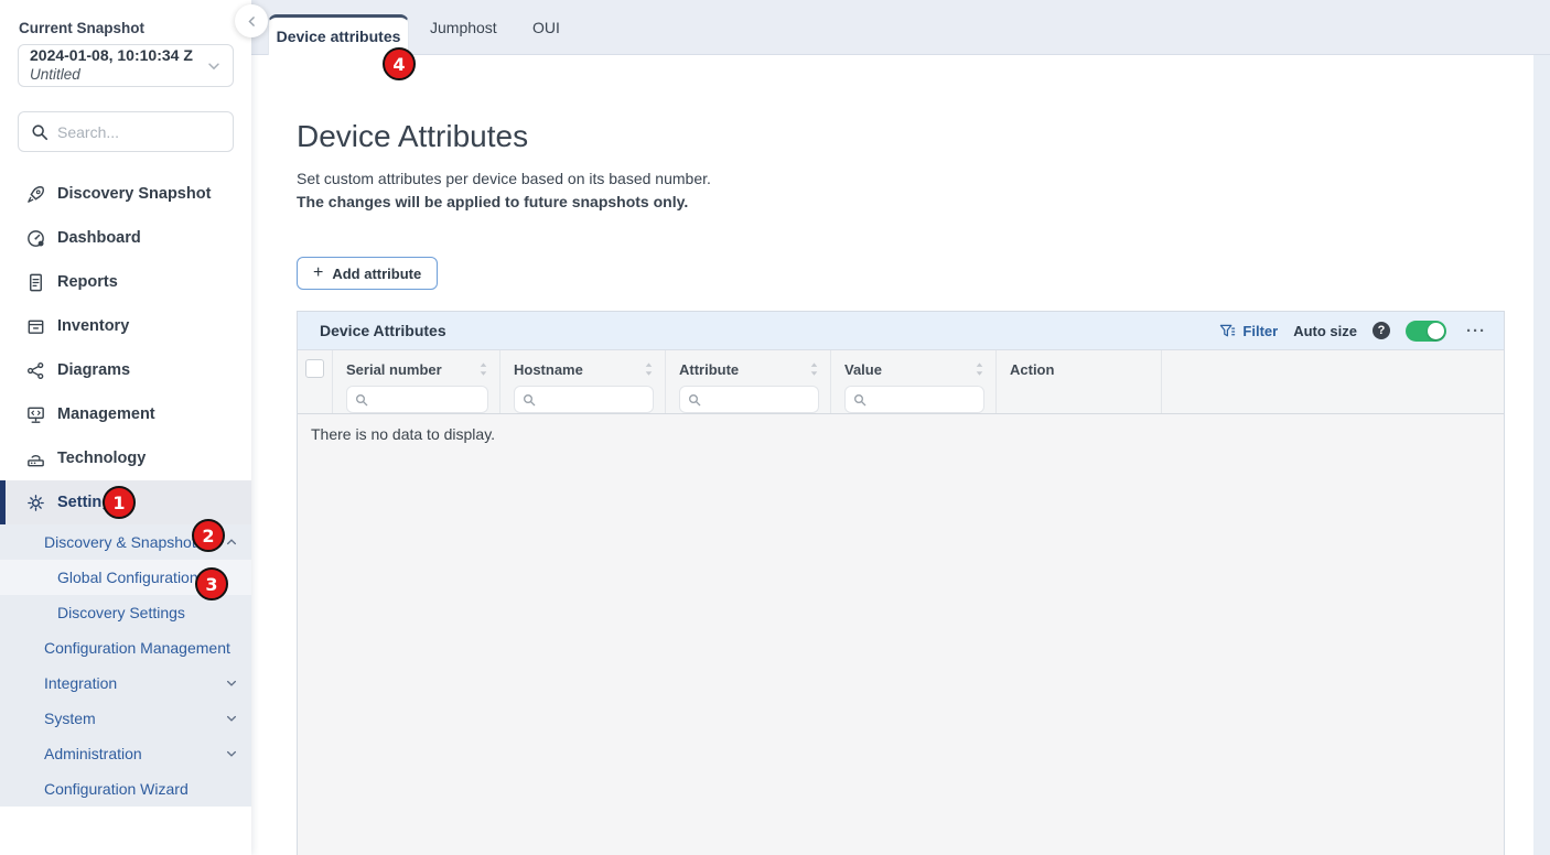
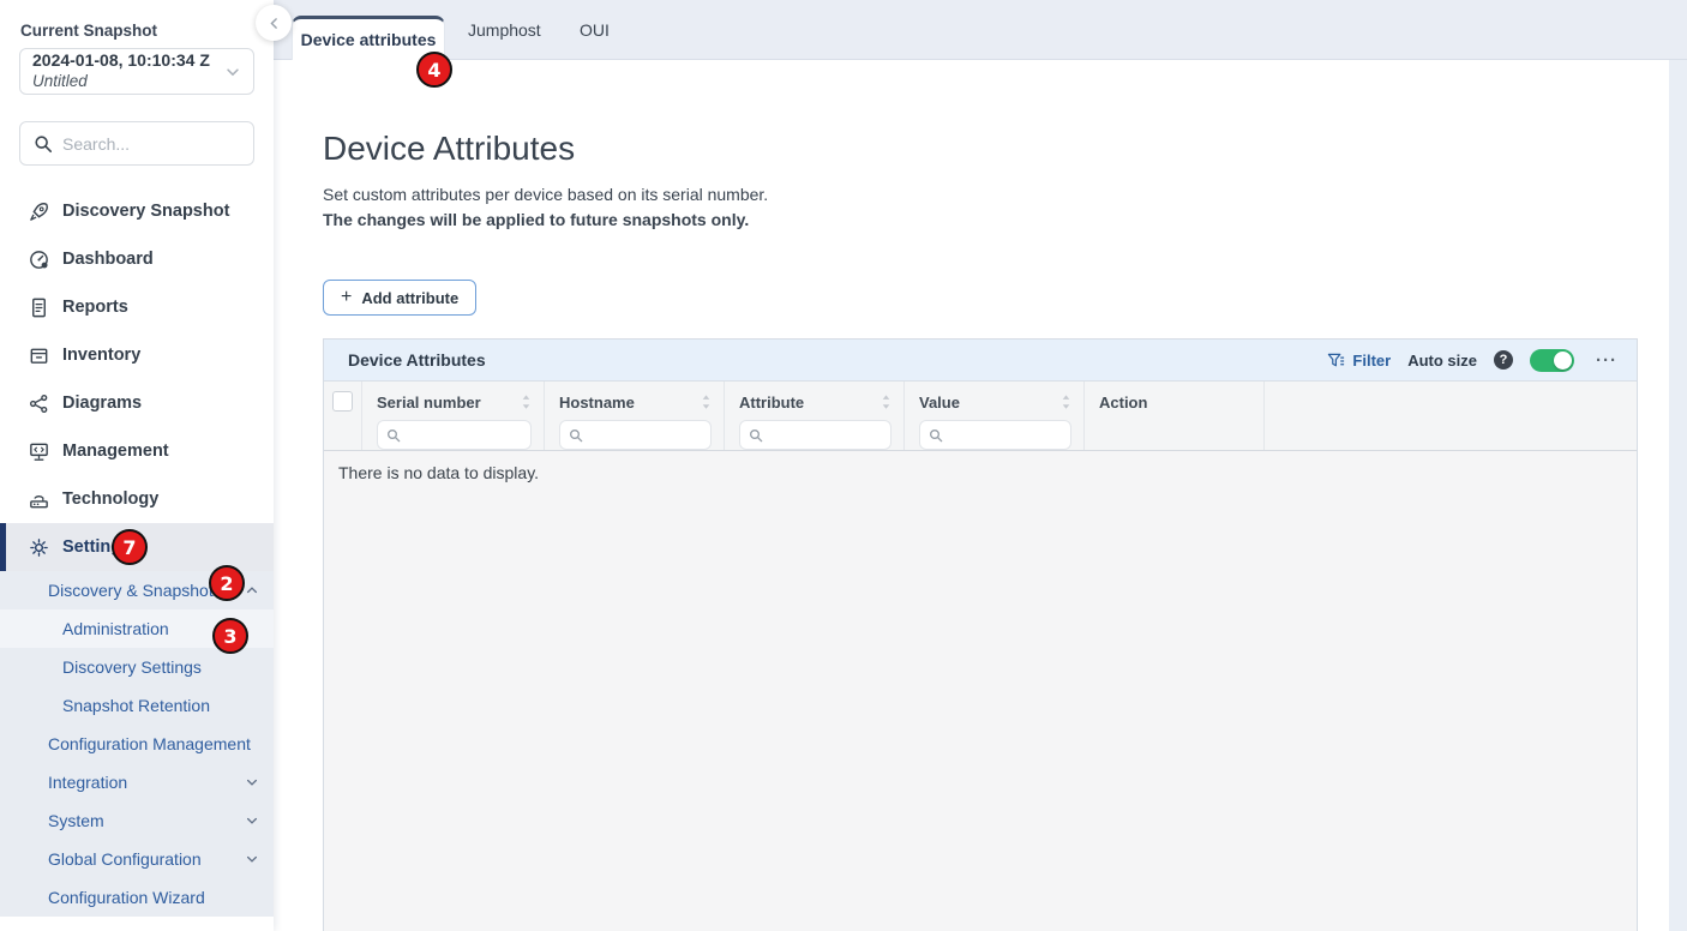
  Current Snapshot
  2024-01-08, 10:10:34 Z
  Untitled
  Search...
  Discovery Snapshot
  Dashboard
  Reports
  Inventory
  Diagrams
  Management
  Technology
  Settin
  Discovery & Snapsho
- Global Configuration
+ Administration
  Discovery Settings
+ Snapshot Retention
  Configuration Management
  Integration
  System
- Administration
+ Global Configuration
  Configuration Wizard
- 1
+ 7
  2
  3
  Device attributes
  Jumphost
  OUI
  4
  Device Attributes
- Set custom attributes per device based on its based number.
+ Set custom attributes per device based on its serial number.
  The changes will be applied to future snapshots only.
  +
  Add attribute
  Device Attributes
  Filter
  Auto size
  ?
  ···
  Serial number
  Hostname
  Attribute
  Value
  Action
  There is no data to display.
